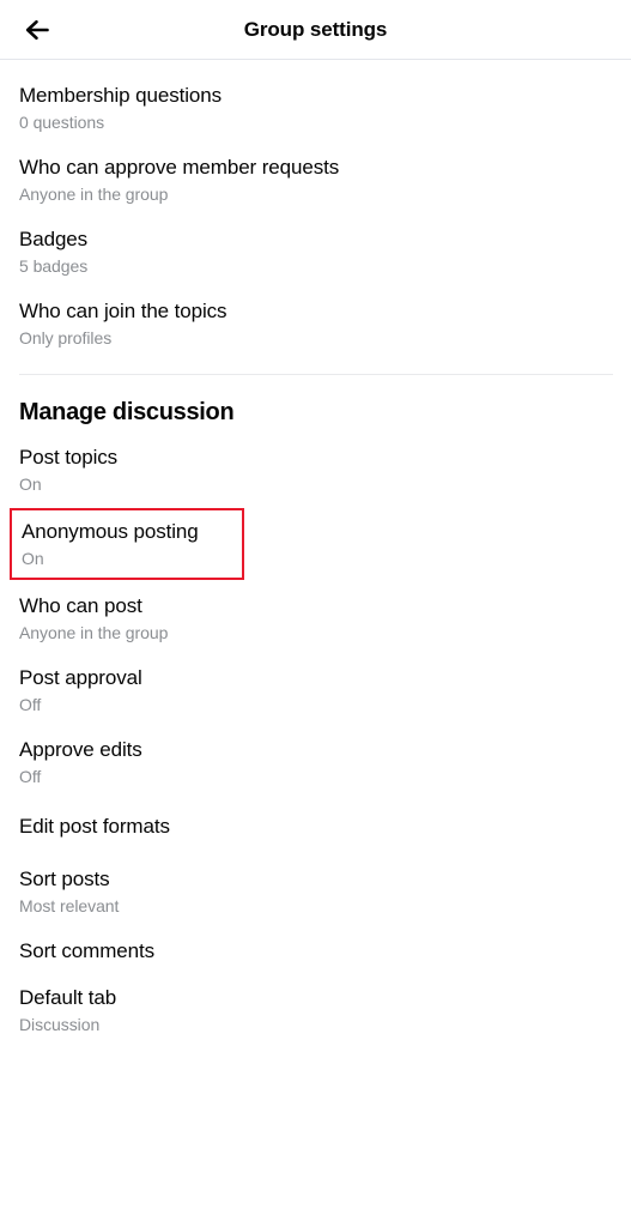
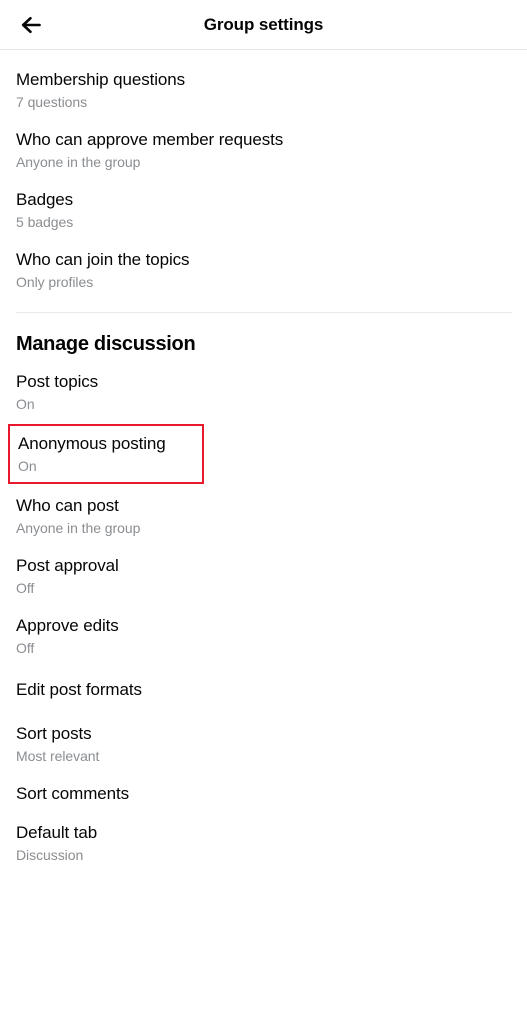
  Group settings
  Membership questions
- 0 questions
+ 7 questions
  Who can approve member requests
  Anyone in the group
  Badges
  5 badges
  Who can join the topics
  Only profiles
  Manage discussion
  Post topics
  On
  Anonymous posting
  On
  Who can post
  Anyone in the group
  Post approval
  Off
  Approve edits
  Off
  Edit post formats
  Sort posts
  Most relevant
  Sort comments
  Default tab
  Discussion
